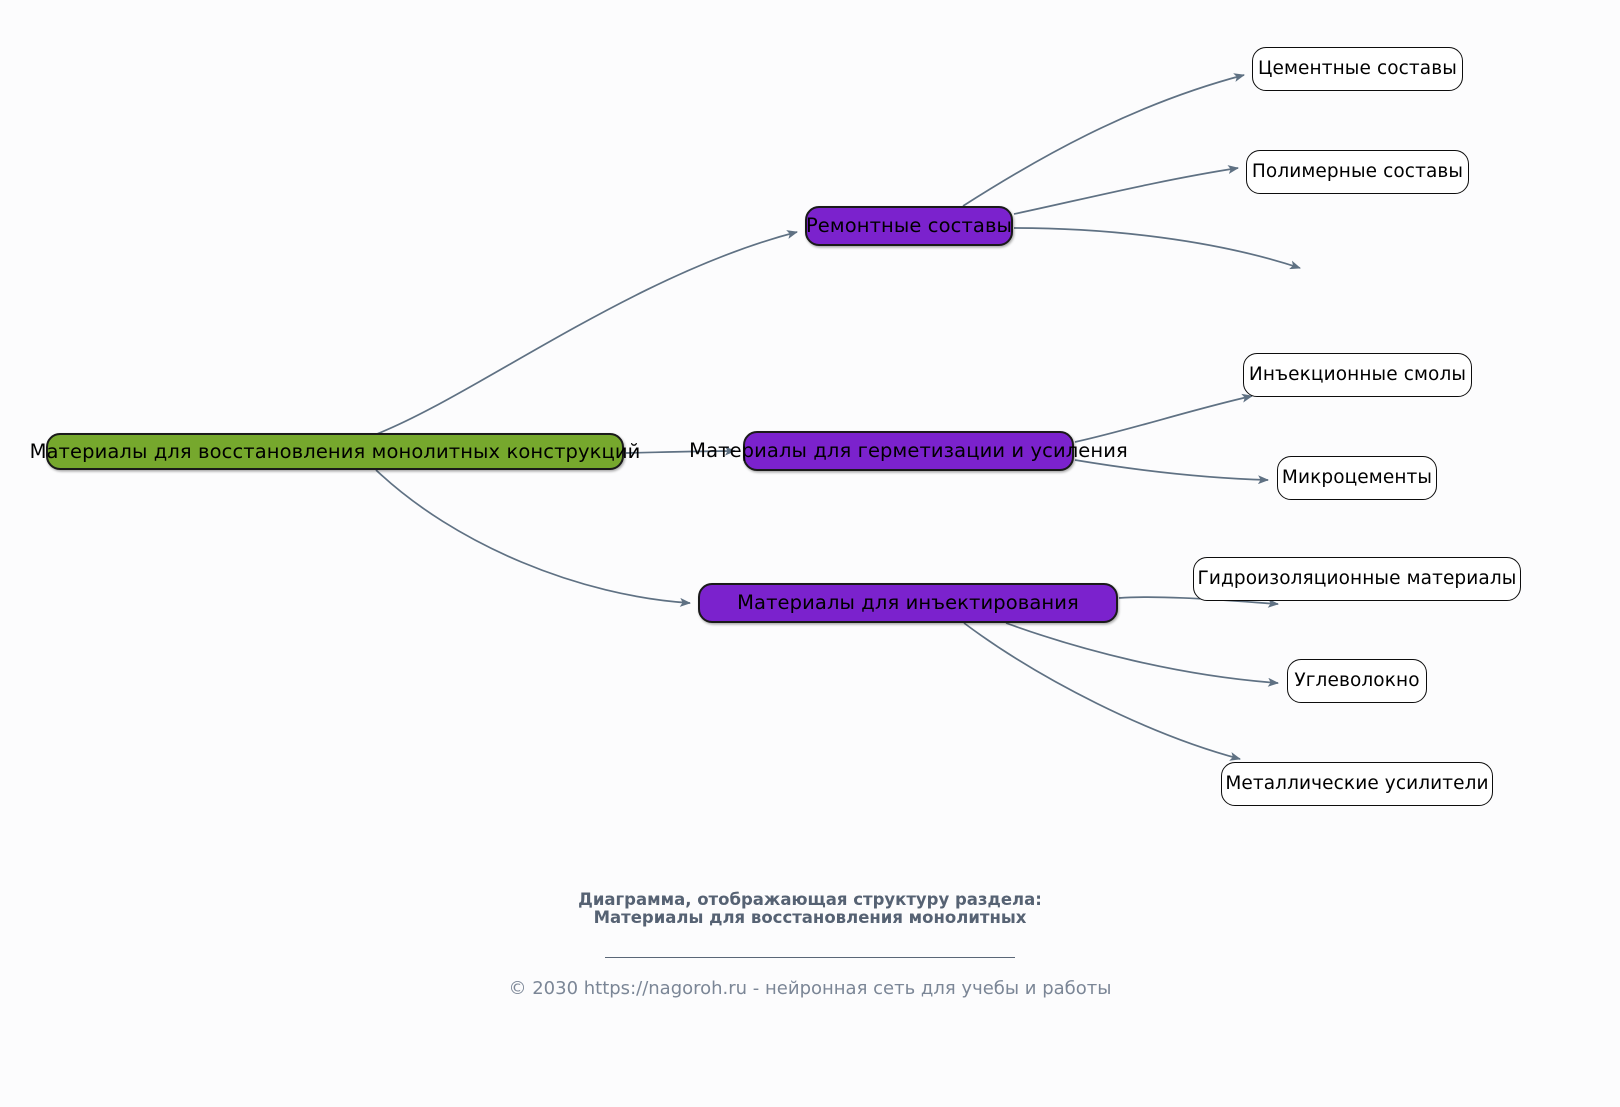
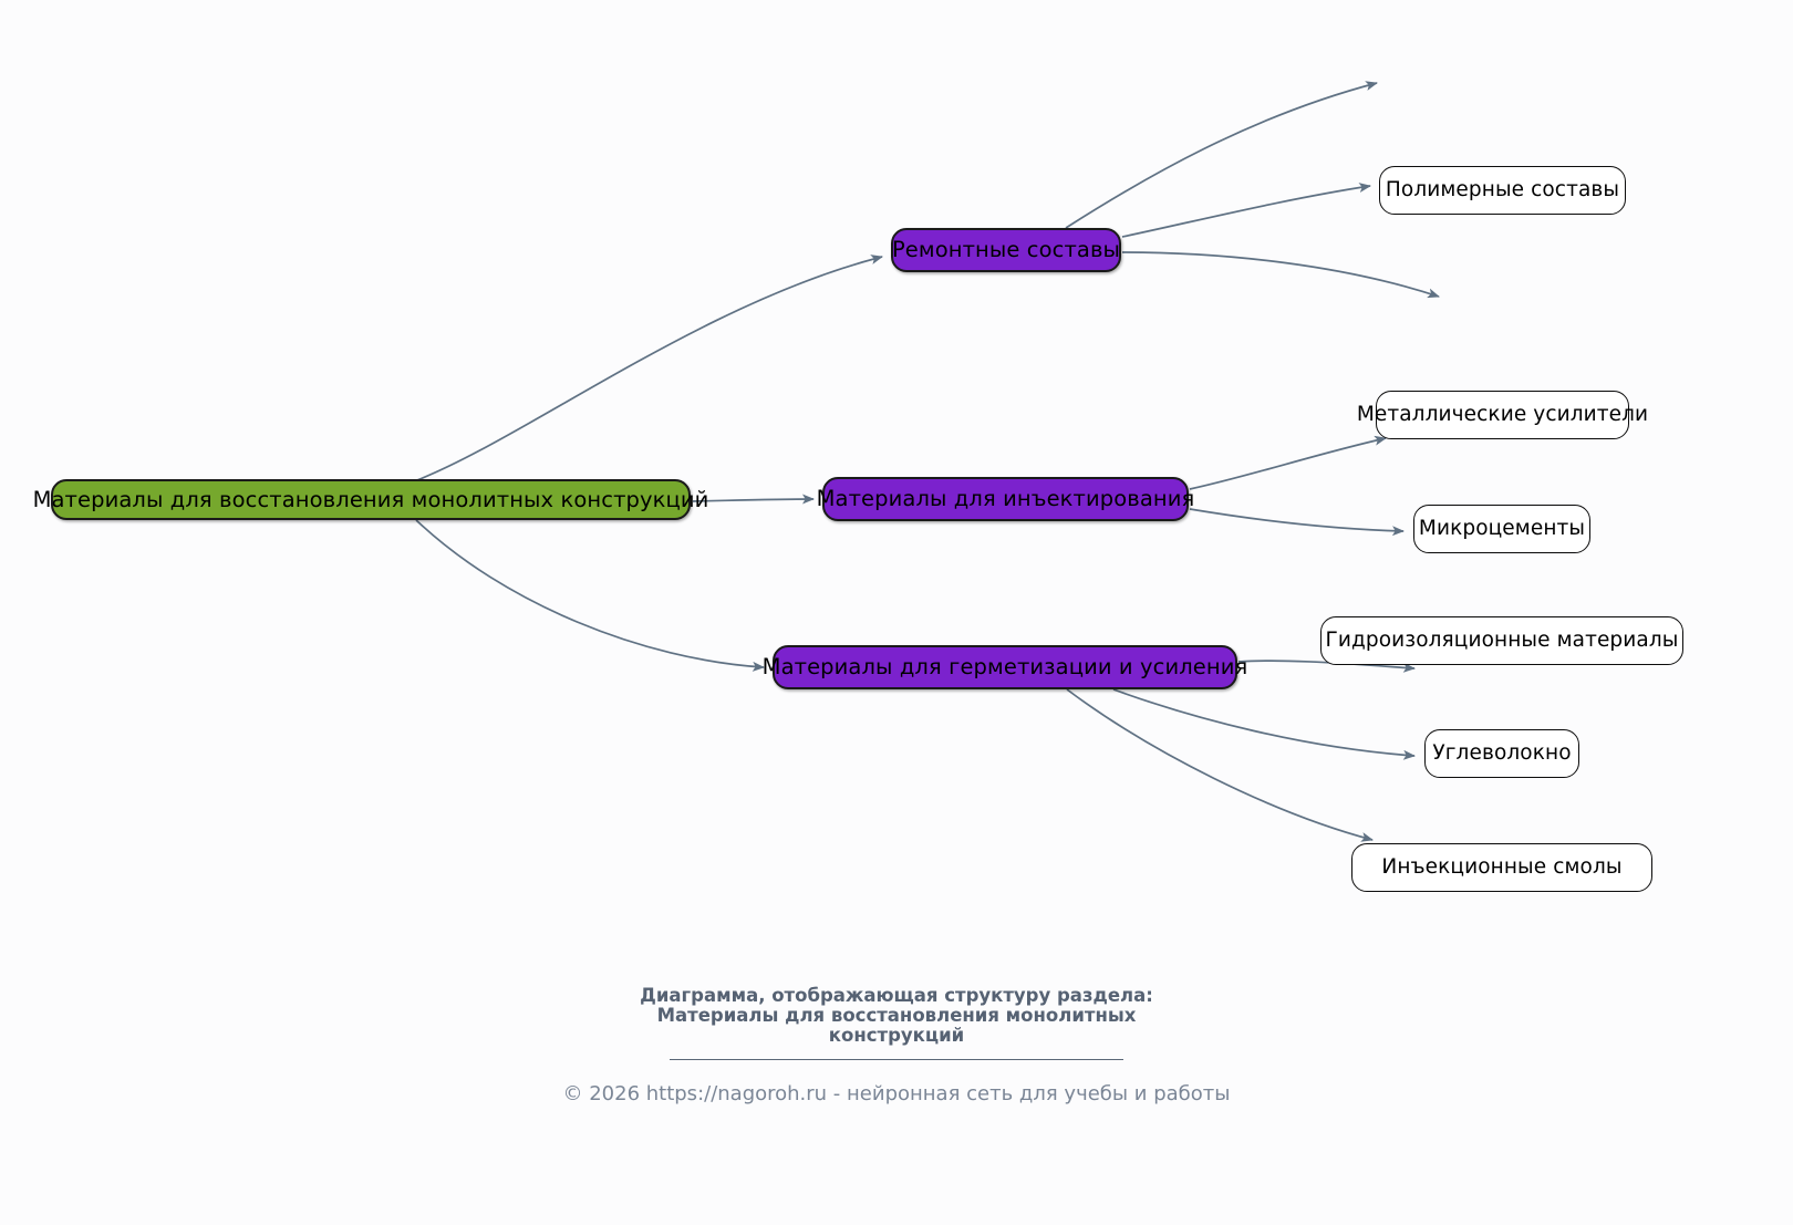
  Материалы для восстановления монолитных конструкций
  Ремонтные составы
- Цементные составы
  Полимерные составы
- Материалы для герметизации и усиления
+ Материалы для инъектирования
- Инъекционные смолы
+ Металлические усилители
  Микроцементы
- Материалы для инъектирования
+ Материалы для герметизации и усиления
  Гидроизоляционные материалы
  Углеволокно
- Металлические усилители
+ Инъекционные смолы
  Диаграмма, отображающая структуру раздела:
  Материалы для восстановления монолитных
+ конструкций
- © 2030 https://nagoroh.ru - нейронная сеть для учебы и работы
+ © 2026 https://nagoroh.ru - нейронная сеть для учебы и работы
